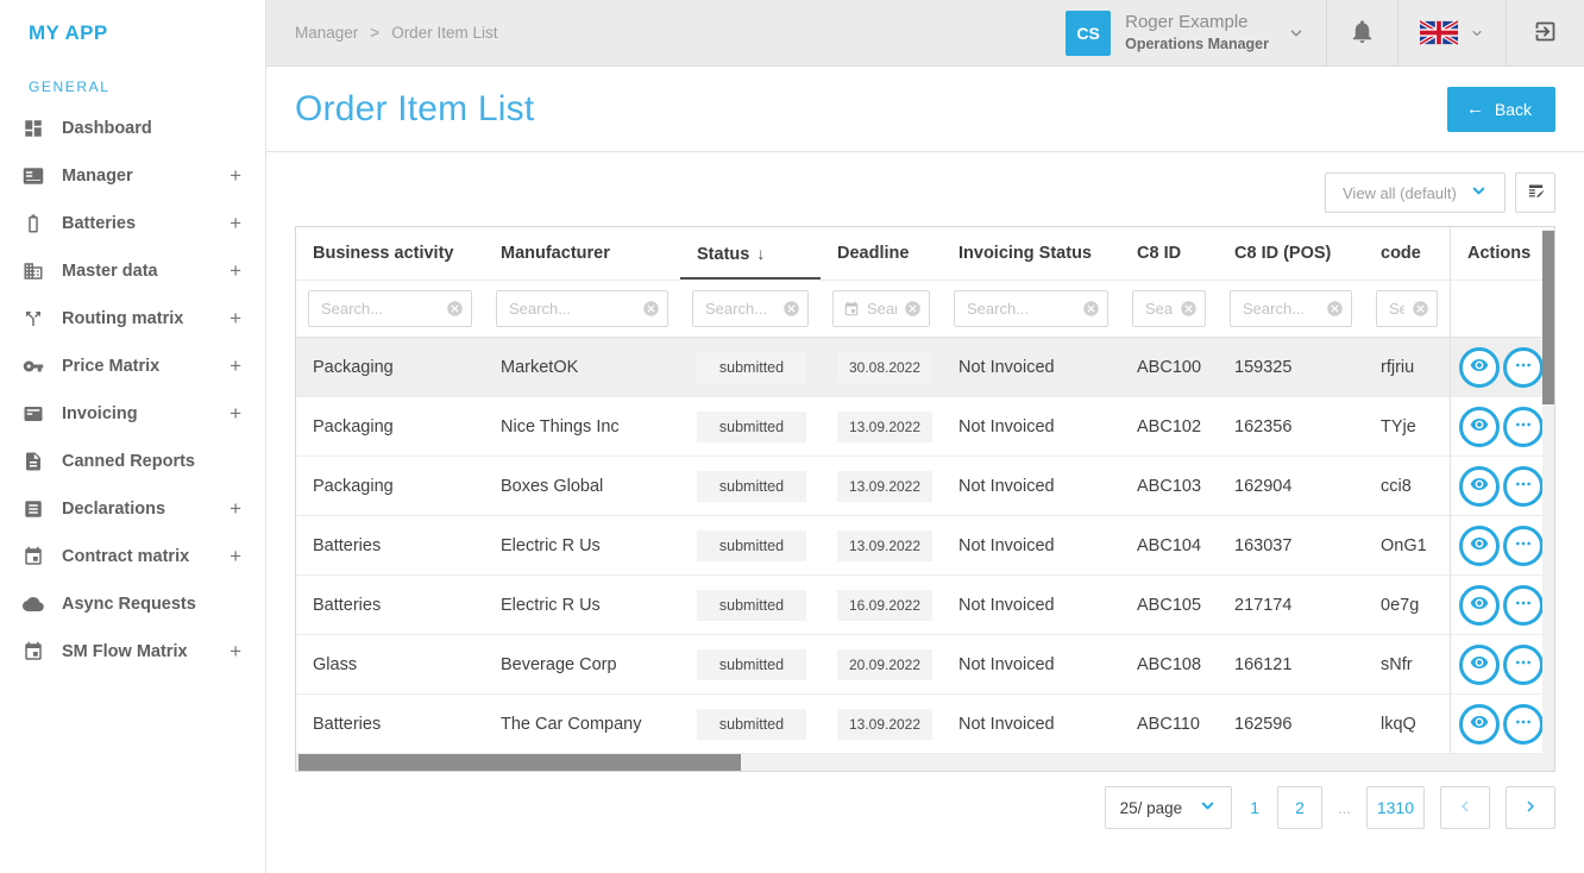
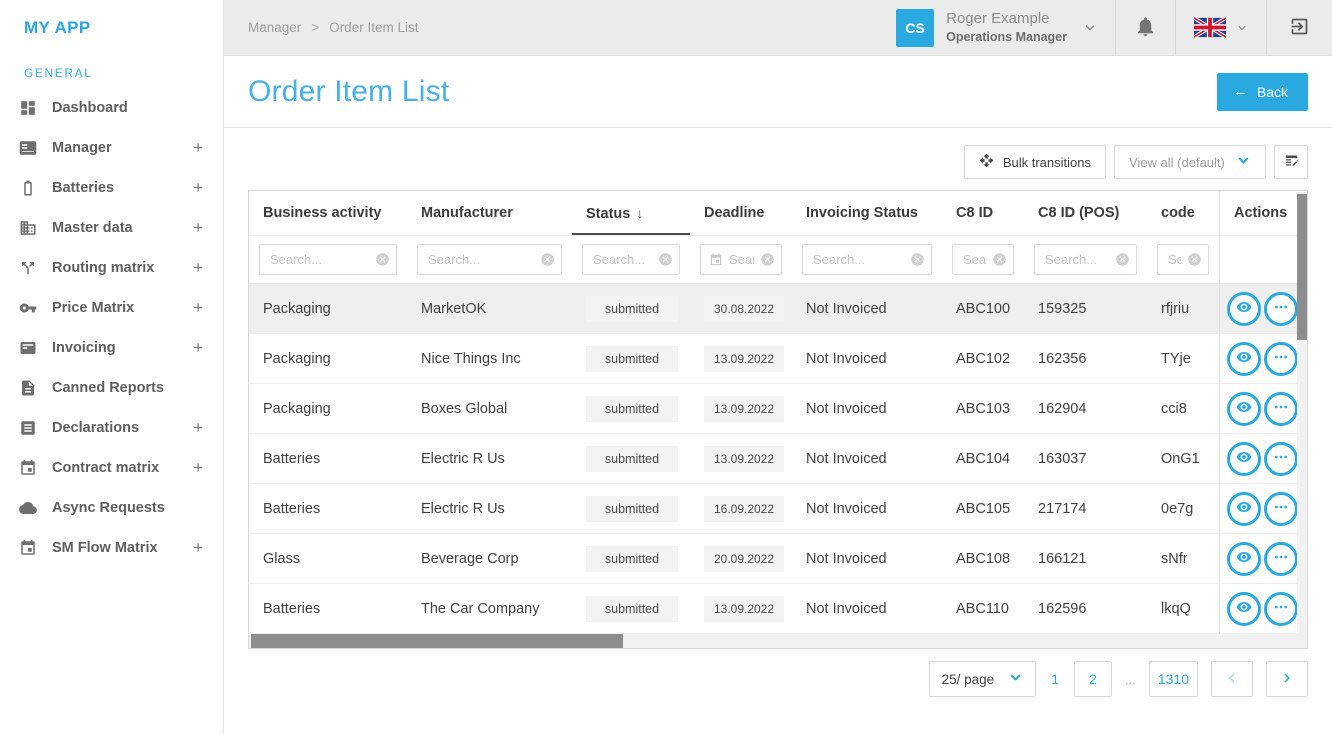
  MY APP
  GENERAL
  Dashboard
  Manager
  +
  Batteries
  +
  Master data
  +
  Routing matrix
  +
  Price Matrix
  +
  Invoicing
  +
  Canned Reports
  Declarations
  +
  Contract matrix
  +
  Async Requests
  SM Flow Matrix
  +
  Manager
  >
  Order Item List
  CS
  Roger Example
  Operations Manager
  Order Item List
  ←
  Back
+ Bulk transitions
  View all (default)
  Business activity	Manufacturer	Status ↓	Deadline	Invoicing Status	C8 ID	C8 ID (POS)	code	Actions
  Search...	Search...	Search...	Sea	Search...	Sea	Search...	Se
  Packaging	MarketOK	submitted	30.08.2022	Not Invoiced	ABC100	159325	rfjriu
  Packaging	Nice Things Inc	submitted	13.09.2022	Not Invoiced	ABC102	162356	TYje
  Packaging	Boxes Global	submitted	13.09.2022	Not Invoiced	ABC103	162904	cci8
  Batteries	Electric R Us	submitted	13.09.2022	Not Invoiced	ABC104	163037	OnG1
  Batteries	Electric R Us	submitted	16.09.2022	Not Invoiced	ABC105	217174	0e7g
  Glass	Beverage Corp	submitted	20.09.2022	Not Invoiced	ABC108	166121	sNfr
  Batteries	The Car Company	submitted	13.09.2022	Not Invoiced	ABC110	162596	lkqQ
  25/ page
  1
  2
  ...
  1310
